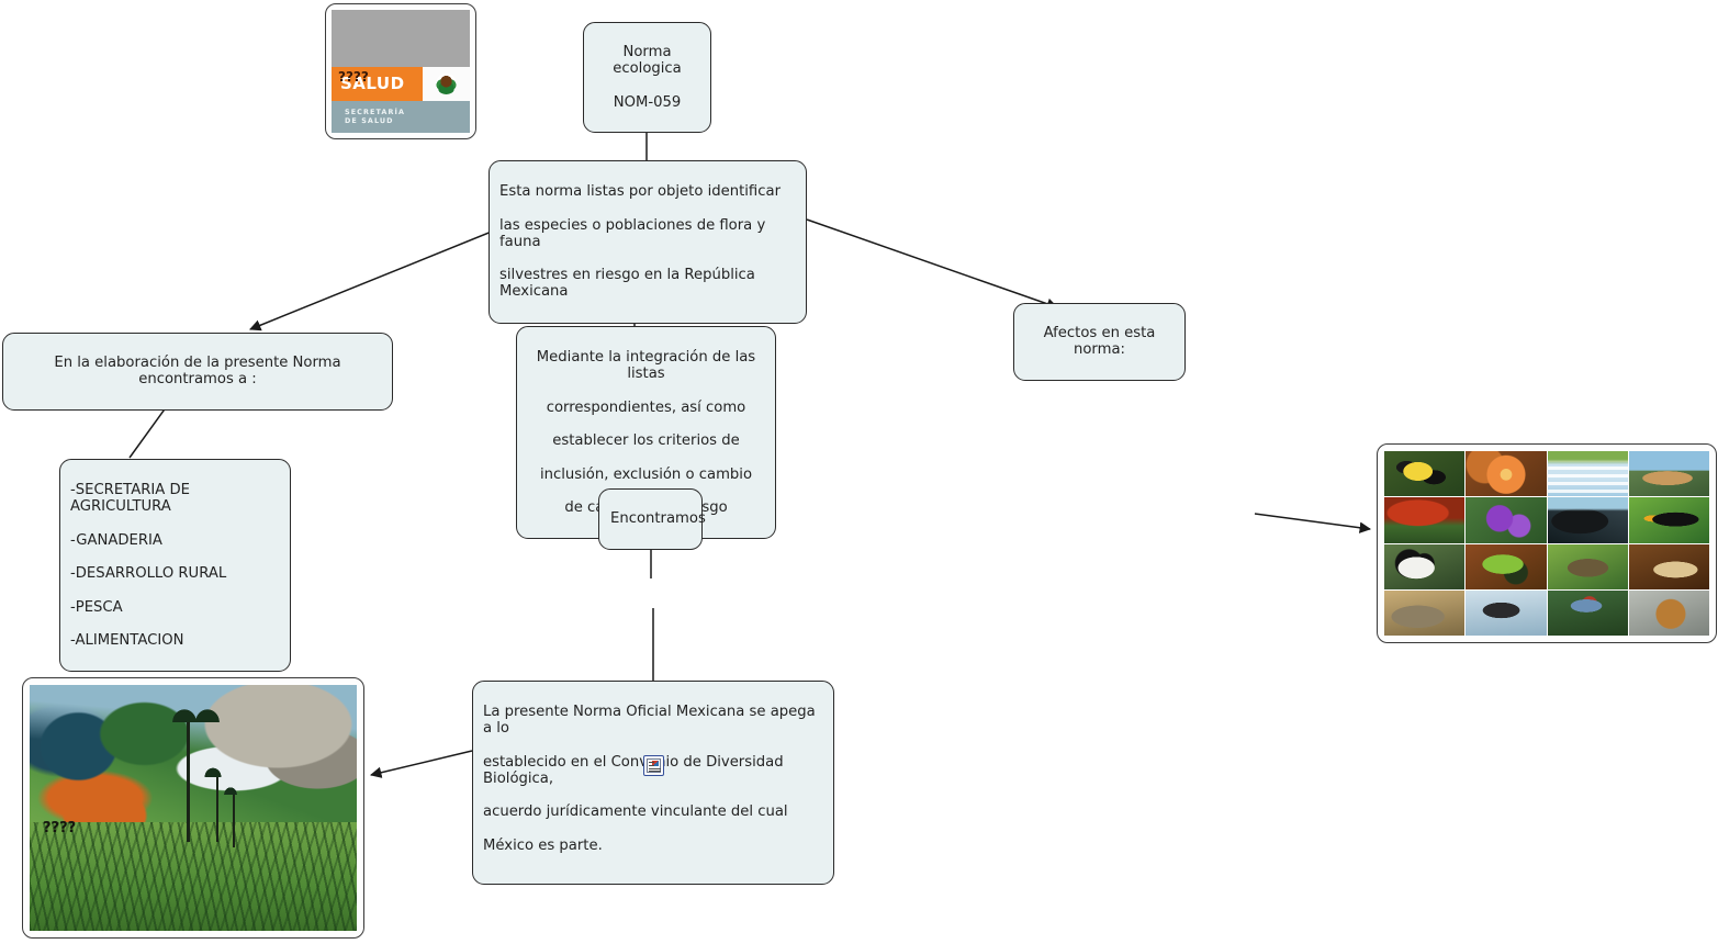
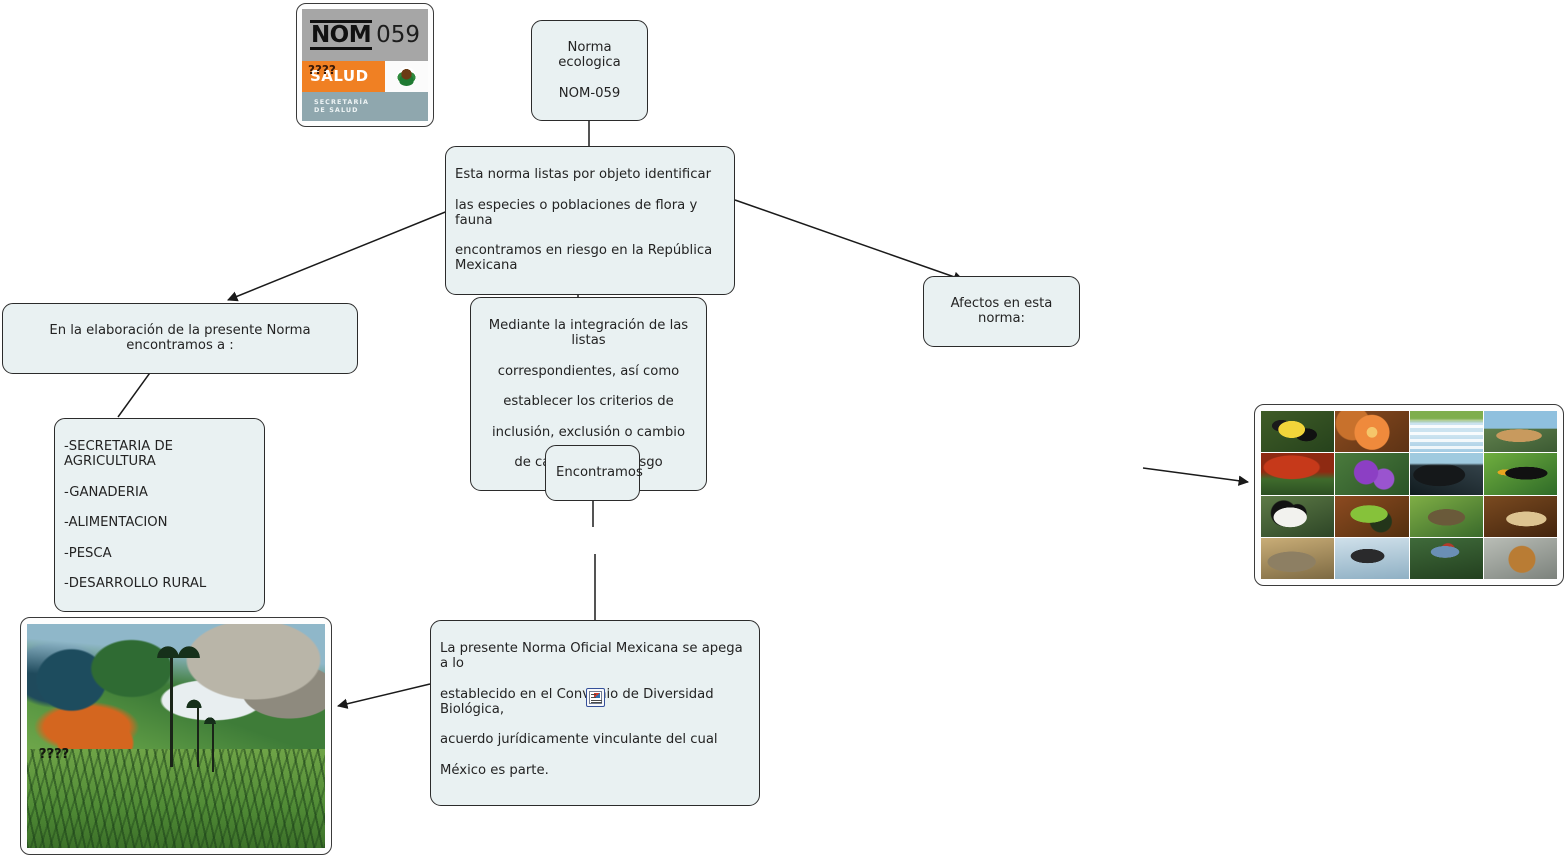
+ NOM
+ 059
  ????
  SALUD
  SECRETARÍA
  DE SALUD
  Norma ecologica
  NOM-059
  Esta norma listas por objeto identificar
  las especies o poblaciones de flora y fauna
- silvestres en riesgo en la República Mexicana
+ encontramos en riesgo en la República Mexicana
  En la elaboración de la presente Norma encontramos a :
  -SECRETARIA DE AGRICULTURA
  -GANADERIA
- -DESARROLLO RURAL
+ -ALIMENTACION
  -PESCA
- -ALIMENTACION
+ -DESARROLLO RURAL
  Mediante la integración de las listas
  correspondientes, así como
  establecer los criterios de
  inclusión, exclusión o cambio
  Encontramos
  La presente Norma Oficial Mexicana se apega a lo
  establecido en el Conio de Diversidad Biológica,
  acuerdo jurídicamente vinculante del cual
  México es parte.
  Afectos en esta norma:
  ????
